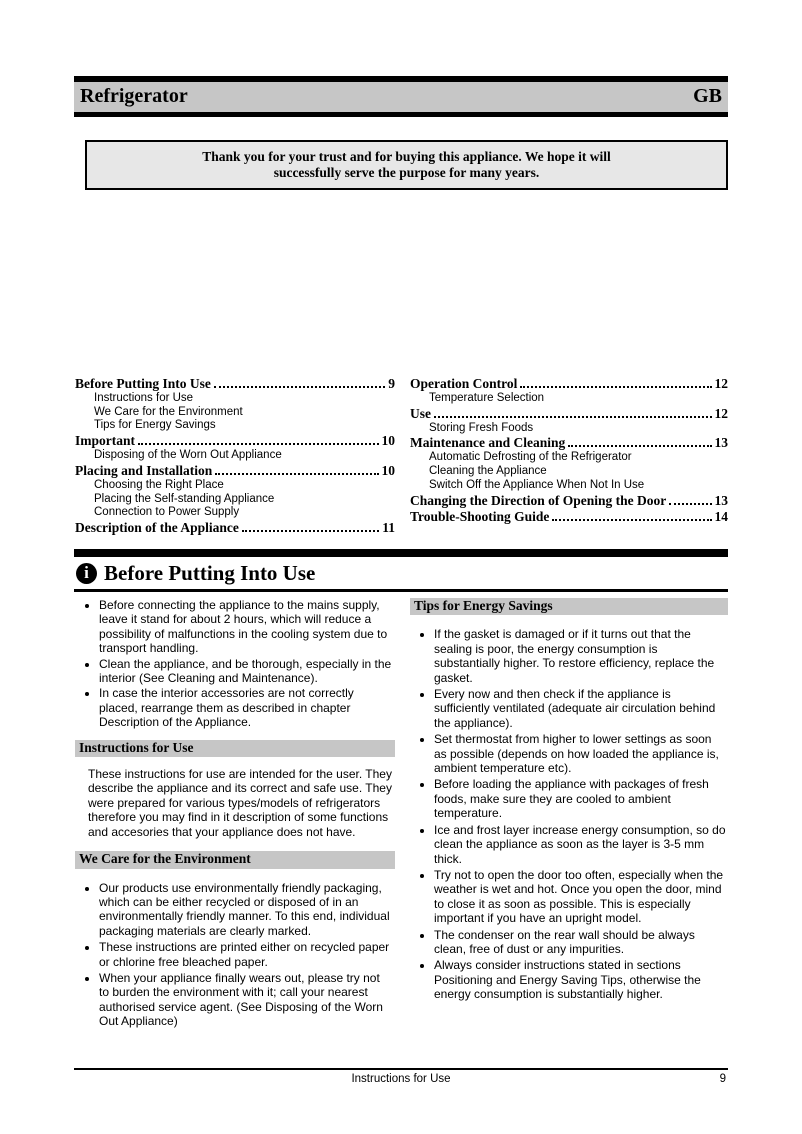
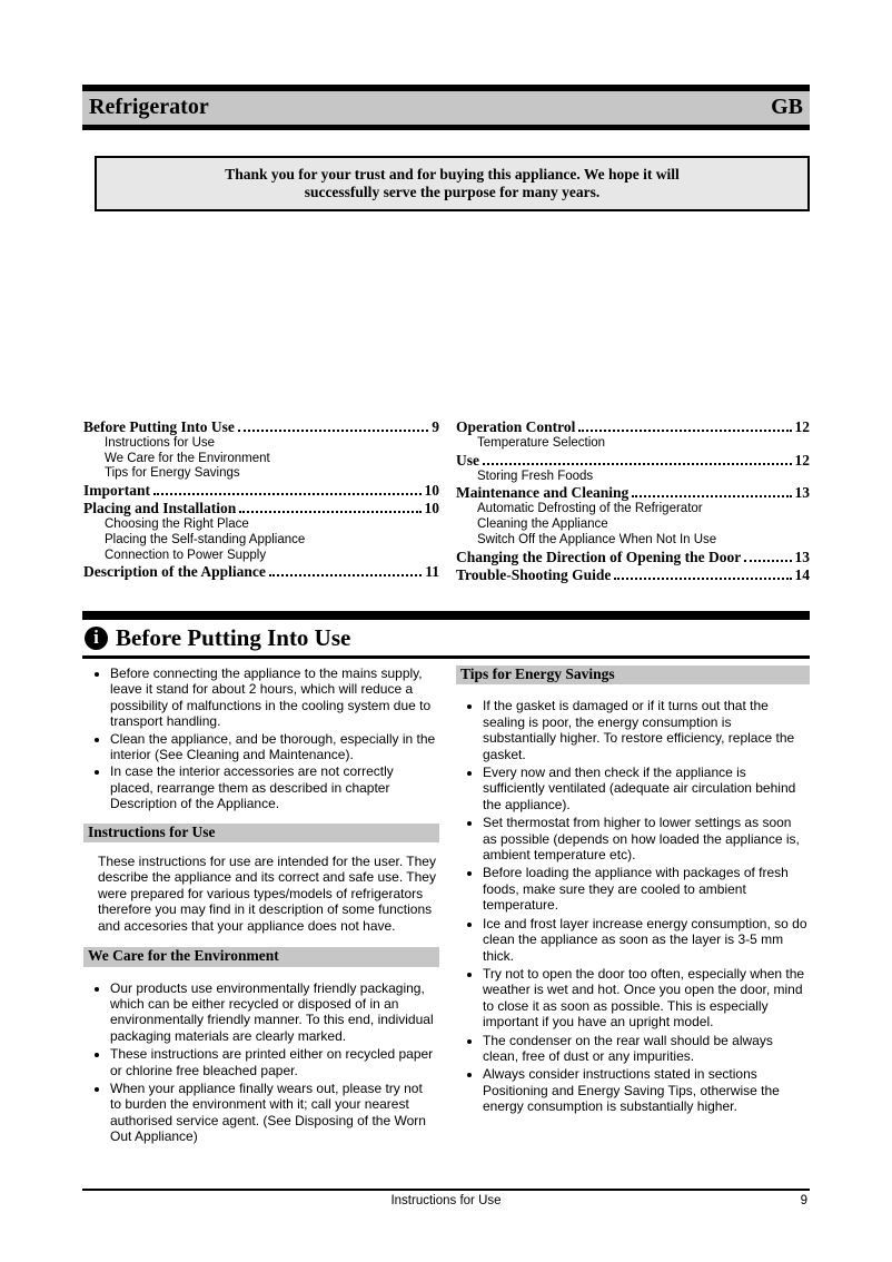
  Refrigerator
  GB
  Thank you for your trust and for buying this appliance. We hope it will
  successfully serve the purpose for many years.
  Before Putting Into Use
  9
  Instructions for Use
  We Care for the Environment
  Tips for Energy Savings
  Important
  10
- Disposing of the Worn Out Appliance
  Placing and Installation
  10
  Choosing the Right Place
  Placing the Self-standing Appliance
  Connection to Power Supply
  Description of the Appliance
  11
  Operation Control
  12
  Temperature Selection
  Use
  12
  Storing Fresh Foods
  Maintenance and Cleaning
  13
  Automatic Defrosting of the Refrigerator
  Cleaning the Appliance
  Switch Off the Appliance When Not In Use
  Changing the Direction of Opening the Door
  13
  Trouble-Shooting Guide
  14
  i
  Before Putting Into Use
  Before connecting the appliance to the mains supply, leave it stand for about 2 hours, which will reduce a possibility of malfunctions in the cooling system due to transport handling.
  Clean the appliance, and be thorough, especially in the interior (See Cleaning and Maintenance).
  In case the interior accessories are not correctly placed, rearrange them as described in chapter Description of the Appliance.
  Instructions for Use
  These instructions for use are intended for the user. They describe the appliance and its correct and safe use. They were prepared for various types/models of refrigerators therefore you may find in it description of some functions and accesories that your appliance does not have.
  We Care for the Environment
  Our products use environmentally friendly packaging, which can be either recycled or disposed of in an environmentally friendly manner. To this end, individual packaging materials are clearly marked.
  These instructions are printed either on recycled paper or chlorine free bleached paper.
  When your appliance finally wears out, please try not to burden the environment with it; call your nearest authorised service agent. (See Disposing of the Worn Out Appliance)
  Tips for Energy Savings
  If the gasket is damaged or if it turns out that the sealing is poor, the energy consumption is substantially higher. To restore efficiency, replace the gasket.
  Every now and then check if the appliance is sufficiently ventilated (adequate air circulation behind the appliance).
  Set thermostat from higher to lower settings as soon as possible (depends on how loaded the appliance is, ambient temperature etc).
  Before loading the appliance with packages of fresh foods, make sure they are cooled to ambient temperature.
  Ice and frost layer increase energy consumption, so do clean the appliance as soon as the layer is 3-5 mm thick.
  Try not to open the door too often, especially when the weather is wet and hot. Once you open the door, mind to close it as soon as possible. This is especially important if you have an upright model.
  The condenser on the rear wall should be always clean, free of dust or any impurities.
  Always consider instructions stated in sections Positioning and Energy Saving Tips, otherwise the energy consumption is substantially higher.
  Instructions for Use
  9
